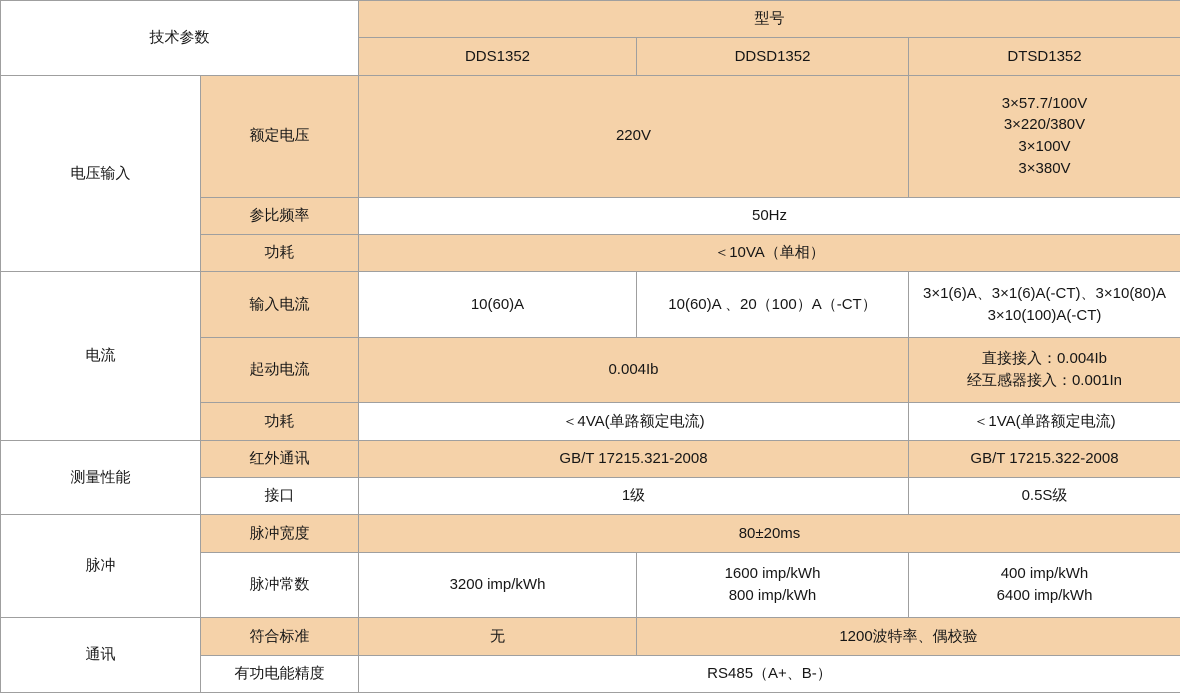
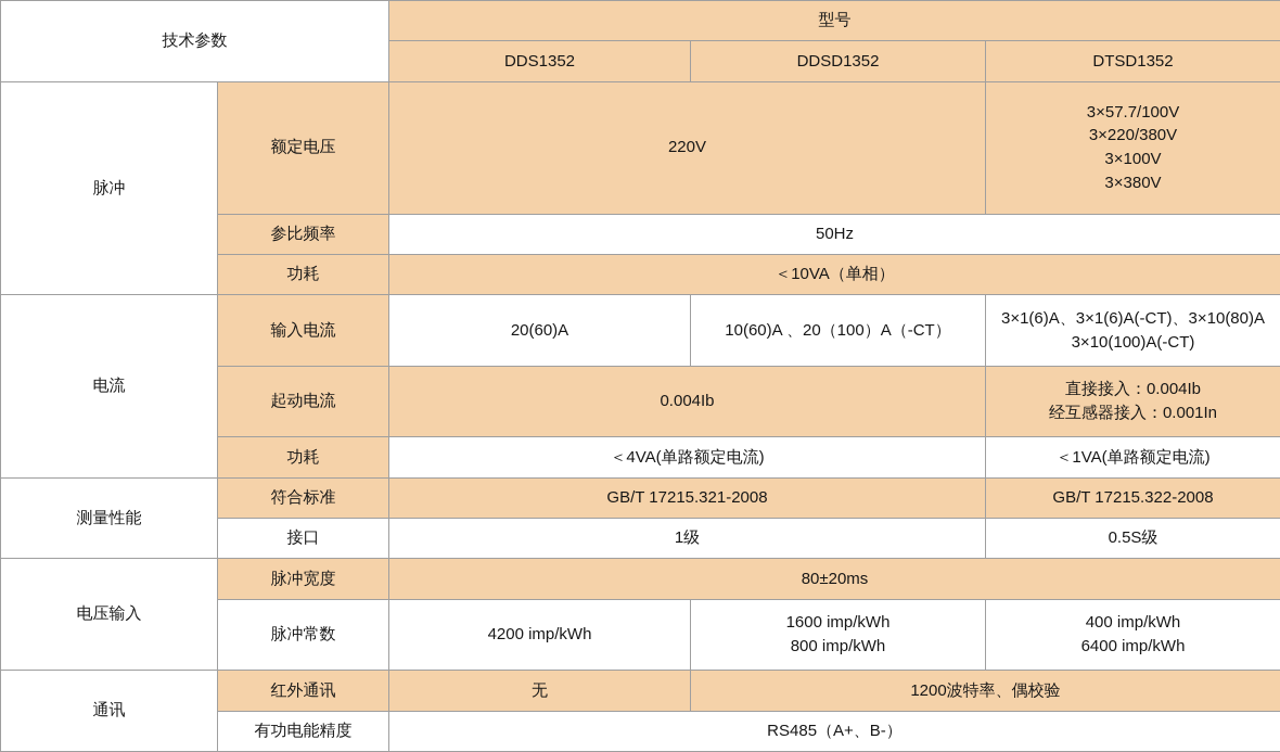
  技术参数	型号
  DDS1352	DDSD1352	DTSD1352
- 电压输入	额定电压	220V	3×57.7/100V 3×220/380V 3×100V 3×380V
+ 脉冲	额定电压	220V	3×57.7/100V 3×220/380V 3×100V 3×380V
  参比频率	50Hz
  功耗	＜10VA（单相）
- 电流	输入电流	10(60)A	10(60)A 、20（100）A（-CT）	3×1(6)A、3×1(6)A(-CT)、3×10(80)A 3×10(100)A(-CT)
+ 电流	输入电流	20(60)A	10(60)A 、20（100）A（-CT）	3×1(6)A、3×1(6)A(-CT)、3×10(80)A 3×10(100)A(-CT)
  起动电流	0.004Ib	直接接入：0.004Ib 经互感器接入：0.001In
  功耗	＜4VA(单路额定电流)	＜1VA(单路额定电流)
- 测量性能	红外通讯	GB/T 17215.321-2008	GB/T 17215.322-2008
+ 测量性能	符合标准	GB/T 17215.321-2008	GB/T 17215.322-2008
  接口	1级	0.5S级
- 脉冲	脉冲宽度	80±20ms
+ 电压输入	脉冲宽度	80±20ms
- 脉冲常数	3200 imp/kWh	1600 imp/kWh 800 imp/kWh	400 imp/kWh 6400 imp/kWh
+ 脉冲常数	4200 imp/kWh	1600 imp/kWh 800 imp/kWh	400 imp/kWh 6400 imp/kWh
- 通讯	符合标准	无	1200波特率、偶校验
+ 通讯	红外通讯	无	1200波特率、偶校验
  有功电能精度	RS485（A+、B-）
